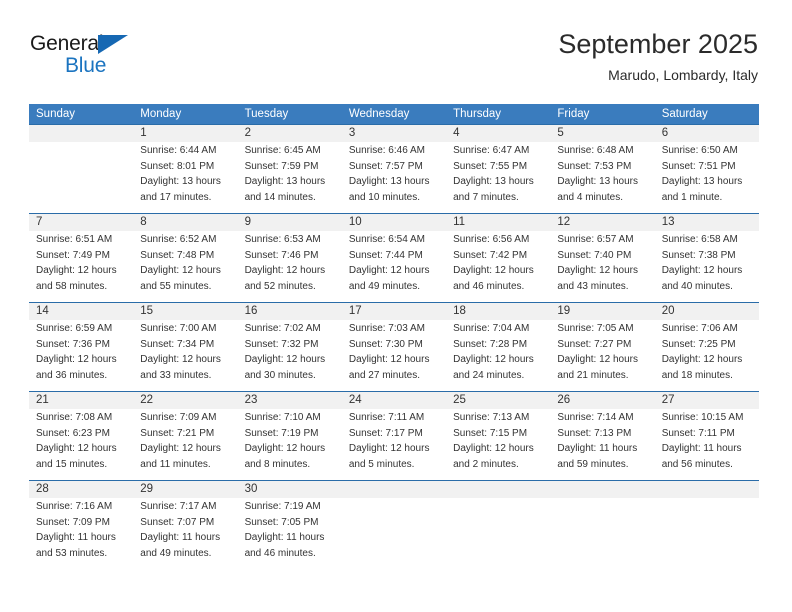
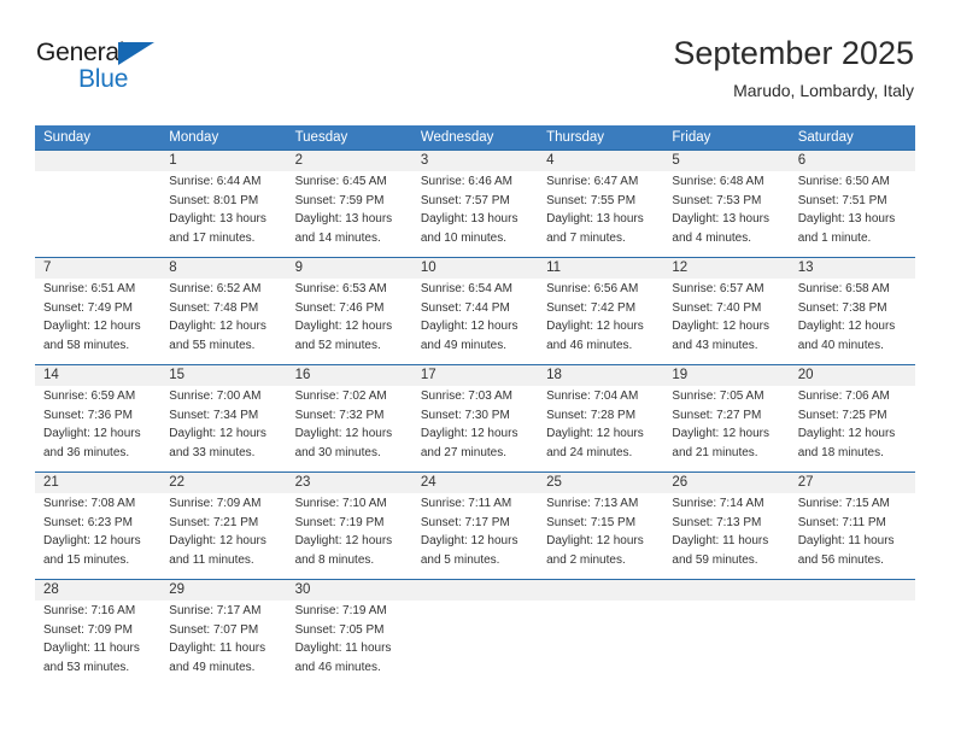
  General
  Blue
  September 2025
  Marudo, Lombardy, Italy
  Sunday
  Monday
  Tuesday
  Wednesday
  Thursday
  Friday
  Saturday
  1
  Sunrise: 6:44 AM
  Sunset: 8:01 PM
  Daylight: 13 hours
  and 17 minutes.
  2
  Sunrise: 6:45 AM
  Sunset: 7:59 PM
  Daylight: 13 hours
  and 14 minutes.
  3
  Sunrise: 6:46 AM
  Sunset: 7:57 PM
  Daylight: 13 hours
  and 10 minutes.
  4
  Sunrise: 6:47 AM
  Sunset: 7:55 PM
  Daylight: 13 hours
  and 7 minutes.
  5
  Sunrise: 6:48 AM
  Sunset: 7:53 PM
  Daylight: 13 hours
  and 4 minutes.
  6
  Sunrise: 6:50 AM
  Sunset: 7:51 PM
  Daylight: 13 hours
  and 1 minute.
  7
  Sunrise: 6:51 AM
  Sunset: 7:49 PM
  Daylight: 12 hours
  and 58 minutes.
  8
  Sunrise: 6:52 AM
  Sunset: 7:48 PM
  Daylight: 12 hours
  and 55 minutes.
  9
  Sunrise: 6:53 AM
  Sunset: 7:46 PM
  Daylight: 12 hours
  and 52 minutes.
  10
  Sunrise: 6:54 AM
  Sunset: 7:44 PM
  Daylight: 12 hours
  and 49 minutes.
  11
  Sunrise: 6:56 AM
  Sunset: 7:42 PM
  Daylight: 12 hours
  and 46 minutes.
  12
  Sunrise: 6:57 AM
  Sunset: 7:40 PM
  Daylight: 12 hours
  and 43 minutes.
  13
  Sunrise: 6:58 AM
  Sunset: 7:38 PM
  Daylight: 12 hours
  and 40 minutes.
  14
  Sunrise: 6:59 AM
  Sunset: 7:36 PM
  Daylight: 12 hours
  and 36 minutes.
  15
  Sunrise: 7:00 AM
  Sunset: 7:34 PM
  Daylight: 12 hours
  and 33 minutes.
  16
  Sunrise: 7:02 AM
  Sunset: 7:32 PM
  Daylight: 12 hours
  and 30 minutes.
  17
  Sunrise: 7:03 AM
  Sunset: 7:30 PM
  Daylight: 12 hours
  and 27 minutes.
  18
  Sunrise: 7:04 AM
  Sunset: 7:28 PM
  Daylight: 12 hours
  and 24 minutes.
  19
  Sunrise: 7:05 AM
  Sunset: 7:27 PM
  Daylight: 12 hours
  and 21 minutes.
  20
  Sunrise: 7:06 AM
  Sunset: 7:25 PM
  Daylight: 12 hours
  and 18 minutes.
  21
  Sunrise: 7:08 AM
  Sunset: 6:23 PM
  Daylight: 12 hours
  and 15 minutes.
  22
  Sunrise: 7:09 AM
  Sunset: 7:21 PM
  Daylight: 12 hours
  and 11 minutes.
  23
  Sunrise: 7:10 AM
  Sunset: 7:19 PM
  Daylight: 12 hours
  and 8 minutes.
  24
  Sunrise: 7:11 AM
  Sunset: 7:17 PM
  Daylight: 12 hours
  and 5 minutes.
  25
  Sunrise: 7:13 AM
  Sunset: 7:15 PM
  Daylight: 12 hours
  and 2 minutes.
  26
  Sunrise: 7:14 AM
  Sunset: 7:13 PM
  Daylight: 11 hours
  and 59 minutes.
  27
- Sunrise: 10:15 AM
+ Sunrise: 7:15 AM
  Sunset: 7:11 PM
  Daylight: 11 hours
  and 56 minutes.
  28
  Sunrise: 7:16 AM
  Sunset: 7:09 PM
  Daylight: 11 hours
  and 53 minutes.
  29
  Sunrise: 7:17 AM
  Sunset: 7:07 PM
  Daylight: 11 hours
  and 49 minutes.
  30
  Sunrise: 7:19 AM
  Sunset: 7:05 PM
  Daylight: 11 hours
  and 46 minutes.
